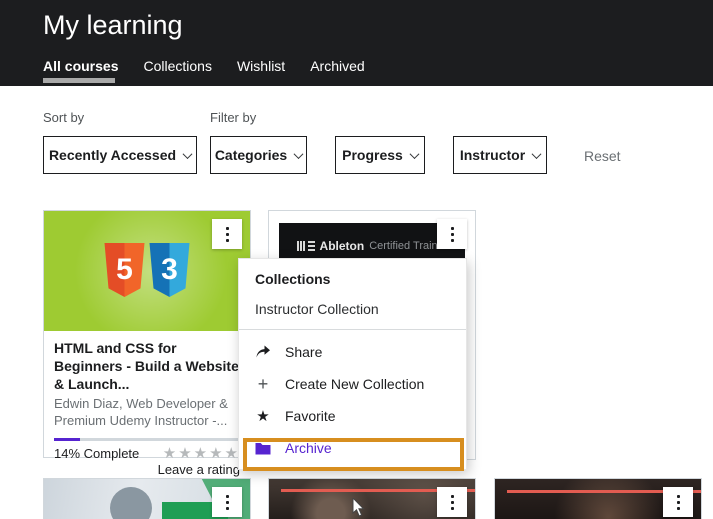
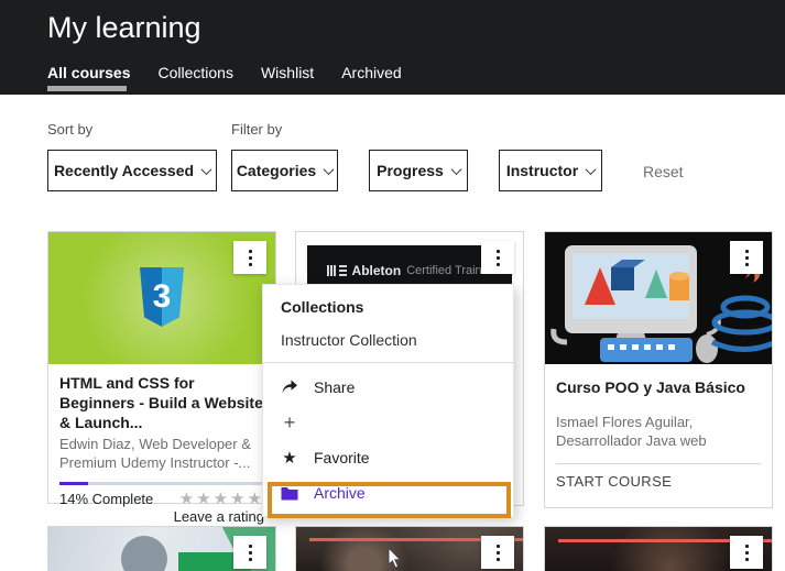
  My learning
  All courses
  Collections
  Wishlist
  Archived
  Sort by
  Filter by
  Recently Accessed
  Categories
  Progress
  Instructor
  Reset
- 5
  3
  HTML and CSS for Beginners - Build a Website & Launch...
  Edwin Diaz, Web Developer & Premium Udemy Instructor -...
  14% Complete
  ★★★★★
  Leave a rating
  Ableton
  Certified Train
+ Curso POO y Java Básico
+ Ismael Flores Aguilar, Desarrollador Java web
+ START COURSE
  Collections
  Instructor Collection
  Share
  +
- Create New Collection
  ★
  Favorite
  Archive
